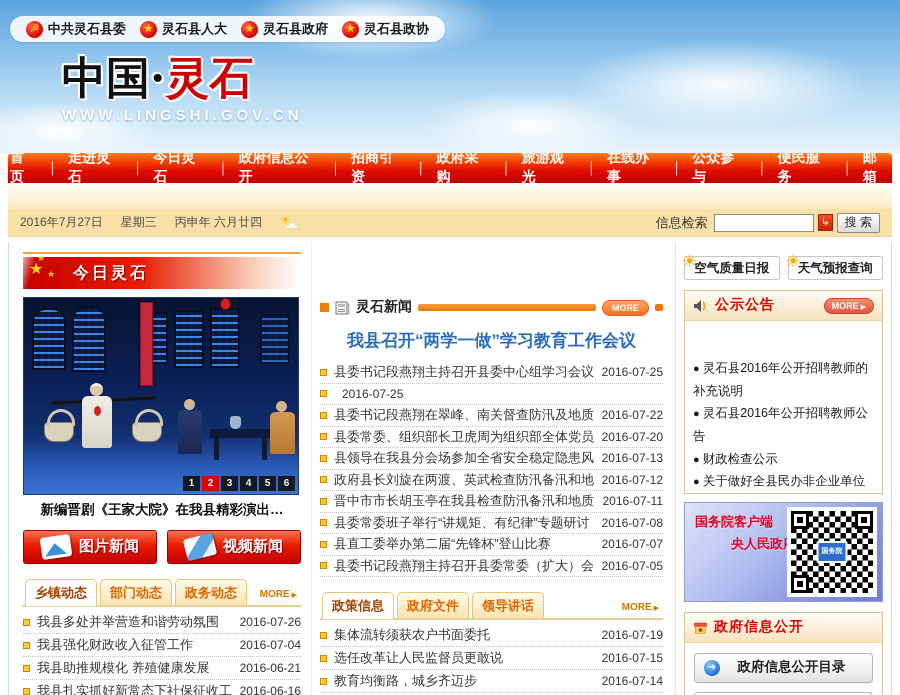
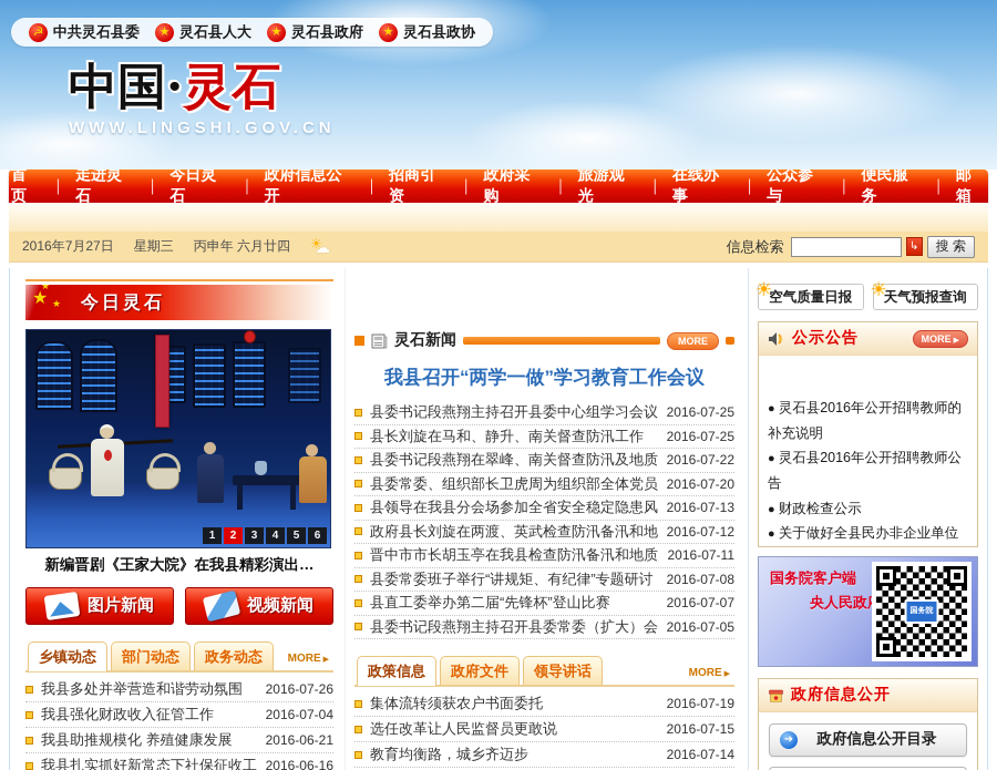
  ☭
  中共灵石县委
  ★
  灵石县人大
  ★
  灵石县政府
  ★
  灵石县政协
  中国·灵石
  WWW.LINGSHI.GOV.CN
  首页
  走进灵石
  今日灵石
  政府信息公开
  招商引资
  政府采购
  旅游观光
  在线办事
  公众参与
  便民服务
  邮箱
  2016年7月27日
  星期三
  丙申年 六月廿四
  ☀
  ☁
  信息检索
  ↳
  搜 索
  ★
  ★
  ★
  今日灵石
  1
  2
  3
  4
  5
  6
  新编晋剧《王家大院》在我县精彩演出…
  图片新闻
  视频新闻
  乡镇动态
  部门动态
  政务动态
  MORE
  我县多处并举营造和谐劳动氛围
  2016-07-26
  我县强化财政收入征管工作
  2016-07-04
  我县助推规模化 养殖健康发展
  2016-06-21
  我县扎实抓好新常态下社保征收工
  2016-06-16
  灵石新闻
  MORE
  我县召开“两学一做”学习教育工作会议
  县委书记段燕翔主持召开县委中心组学习会议
  2016-07-25
+ 县长刘旋在马和、静升、南关督查防汛工作
  2016-07-25
  县委书记段燕翔在翠峰、南关督查防汛及地质
  2016-07-22
  县委常委、组织部长卫虎周为组织部全体党员
  2016-07-20
  县领导在我县分会场参加全省安全稳定隐患风
  2016-07-13
  政府县长刘旋在两渡、英武检查防汛备汛和地
  2016-07-12
  晋中市市长胡玉亭在我县检查防汛备汛和地质
  2016-07-11
  县委常委班子举行“讲规矩、有纪律”专题研讨
  2016-07-08
  县直工委举办第二届“先锋杯”登山比赛
  2016-07-07
  县委书记段燕翔主持召开县委常委（扩大）会
  2016-07-05
  政策信息
  政府文件
  领导讲话
  MORE
  集体流转须获农户书面委托
  2016-07-19
  选任改革让人民监督员更敢说
  2016-07-15
  教育均衡路，城乡齐迈步
  2016-07-14
  ☀
  空气质量日报
  ☀
  天气预报查询
  公示公告
  MORE
  灵石县2016年公开招聘教师的补充说明
  灵石县2016年公开招聘教师公告
  财政检查公示
  国务院客户端
  央人民政
  政府信息公开
  ➜
  政府信息公开目录
